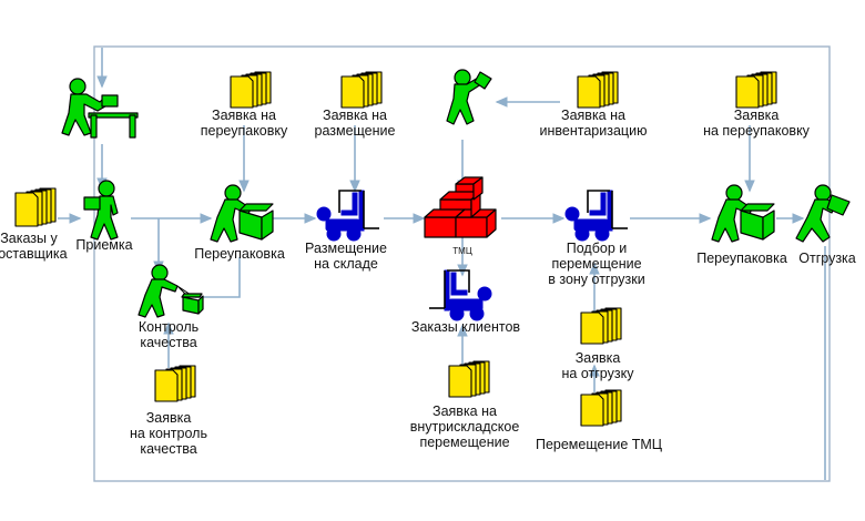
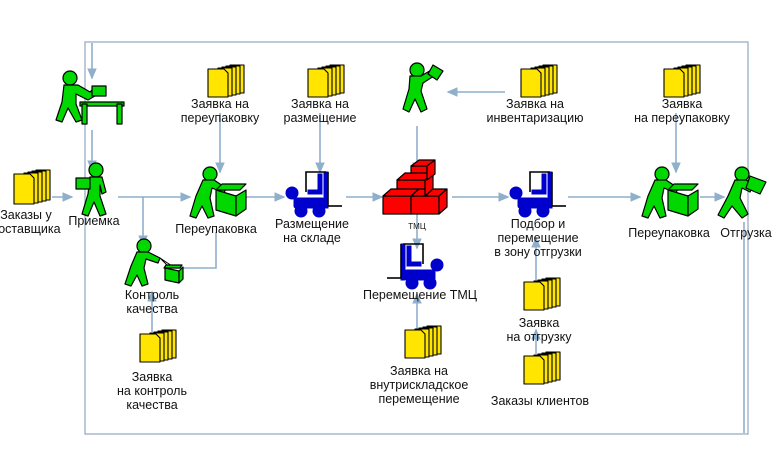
  Заказы у
  оставщика
  Приемка
  Заявка на
  переупаковку
  Переупаковка
  Контроль
  качества
  Заявка
  на контроль
  качества
  Заявка на
  размещение
  Размещение
  на складе
  Заявка на
  инвентаризацию
  ТМЦ
- Заказы клиентов
+ Перемещение ТМЦ
  Заявка на
  внутрискладское
  перемещение
  Подбор и
  перемещение
  в зону отгрузки
  Заявка
  на отгрузку
- Перемещение ТМЦ
+ Заказы клиентов
  Заявка
  на переупаковку
  Переупаковка
  Отгрузка
